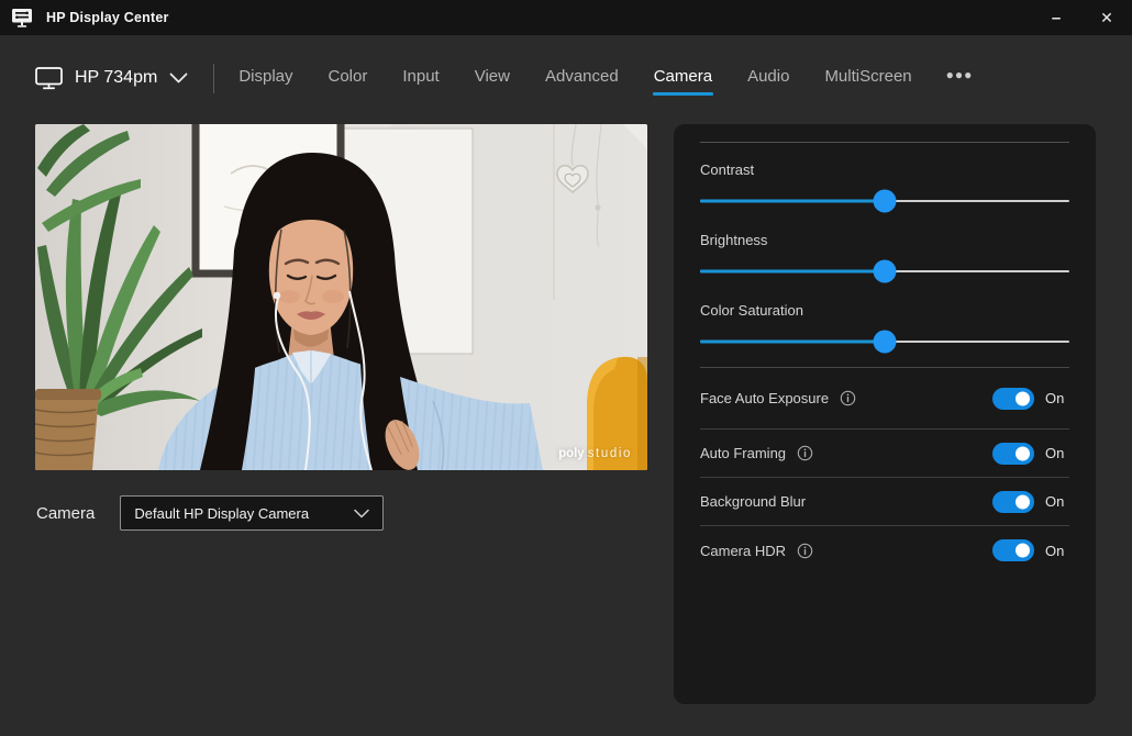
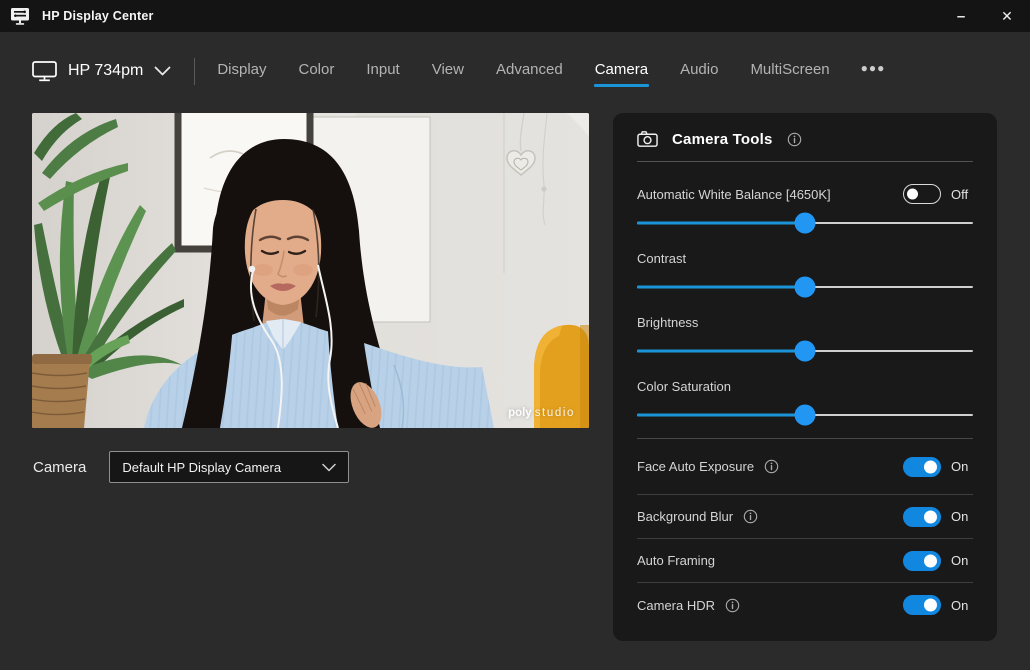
  HP Display Center
  –
  ✕
  HP 734pm
  Display
  Color
  Input
  View
  Advanced
  Camera
  Audio
  MultiScreen
  ●●●
  poly
  studio
  Camera
  Default HP Display Camera
+ Camera Tools
+ Automatic White Balance [4650K]
+ Off
  Contrast
  Brightness
  Color Saturation
  Face Auto Exposure
  On
- Auto Framing
+ Background Blur
  On
- Background Blur
+ Auto Framing
  On
  Camera HDR
  On
